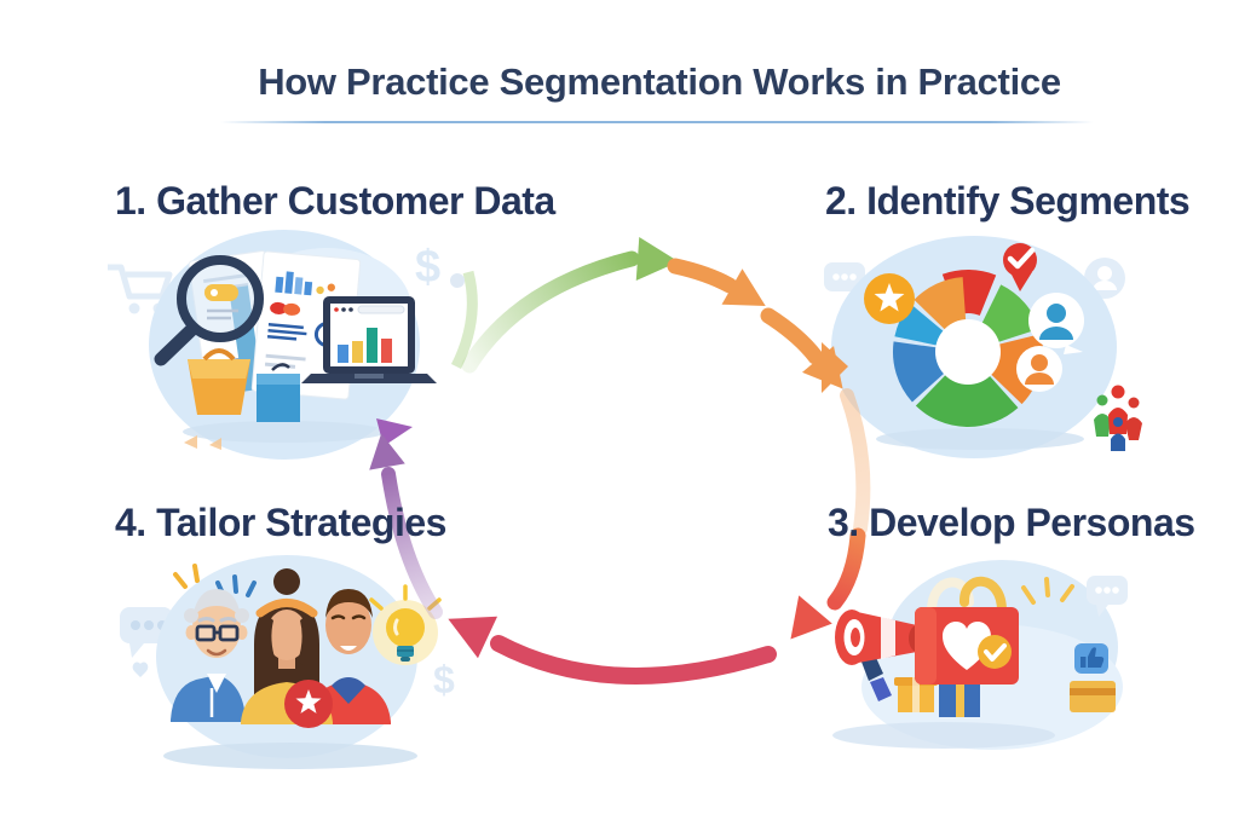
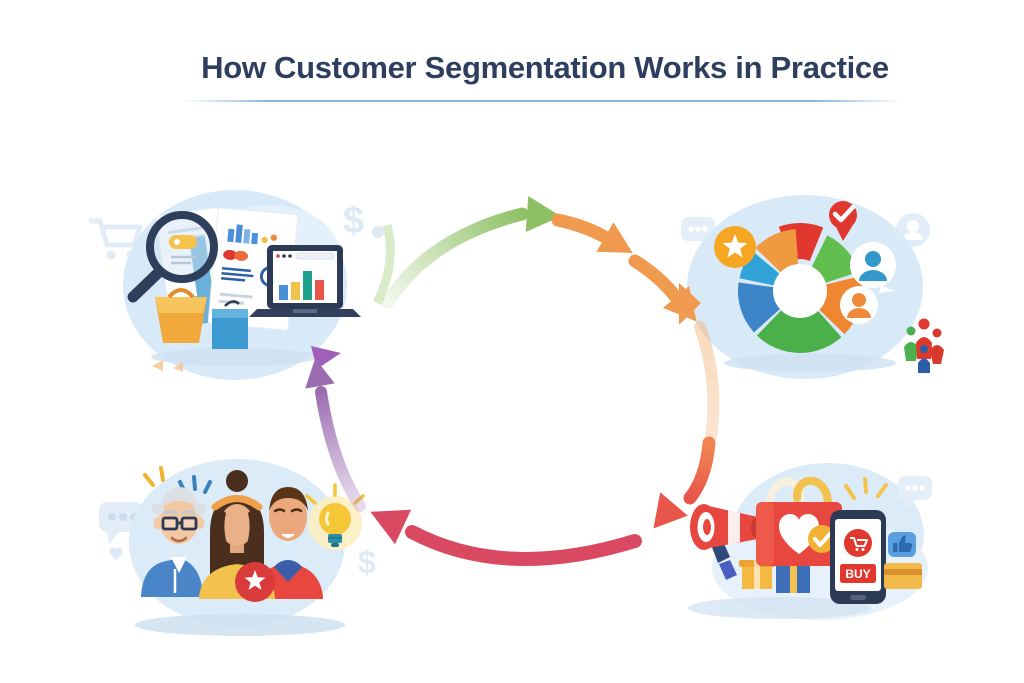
- How Practice Segmentation Works in Practice
+ How Customer Segmentation Works in Practice
- 1. Gather Customer Data
- 2. Identify Segments
- 3. Develop Personas
- 4. Tailor Strategies
  $
+ BUY
  $
